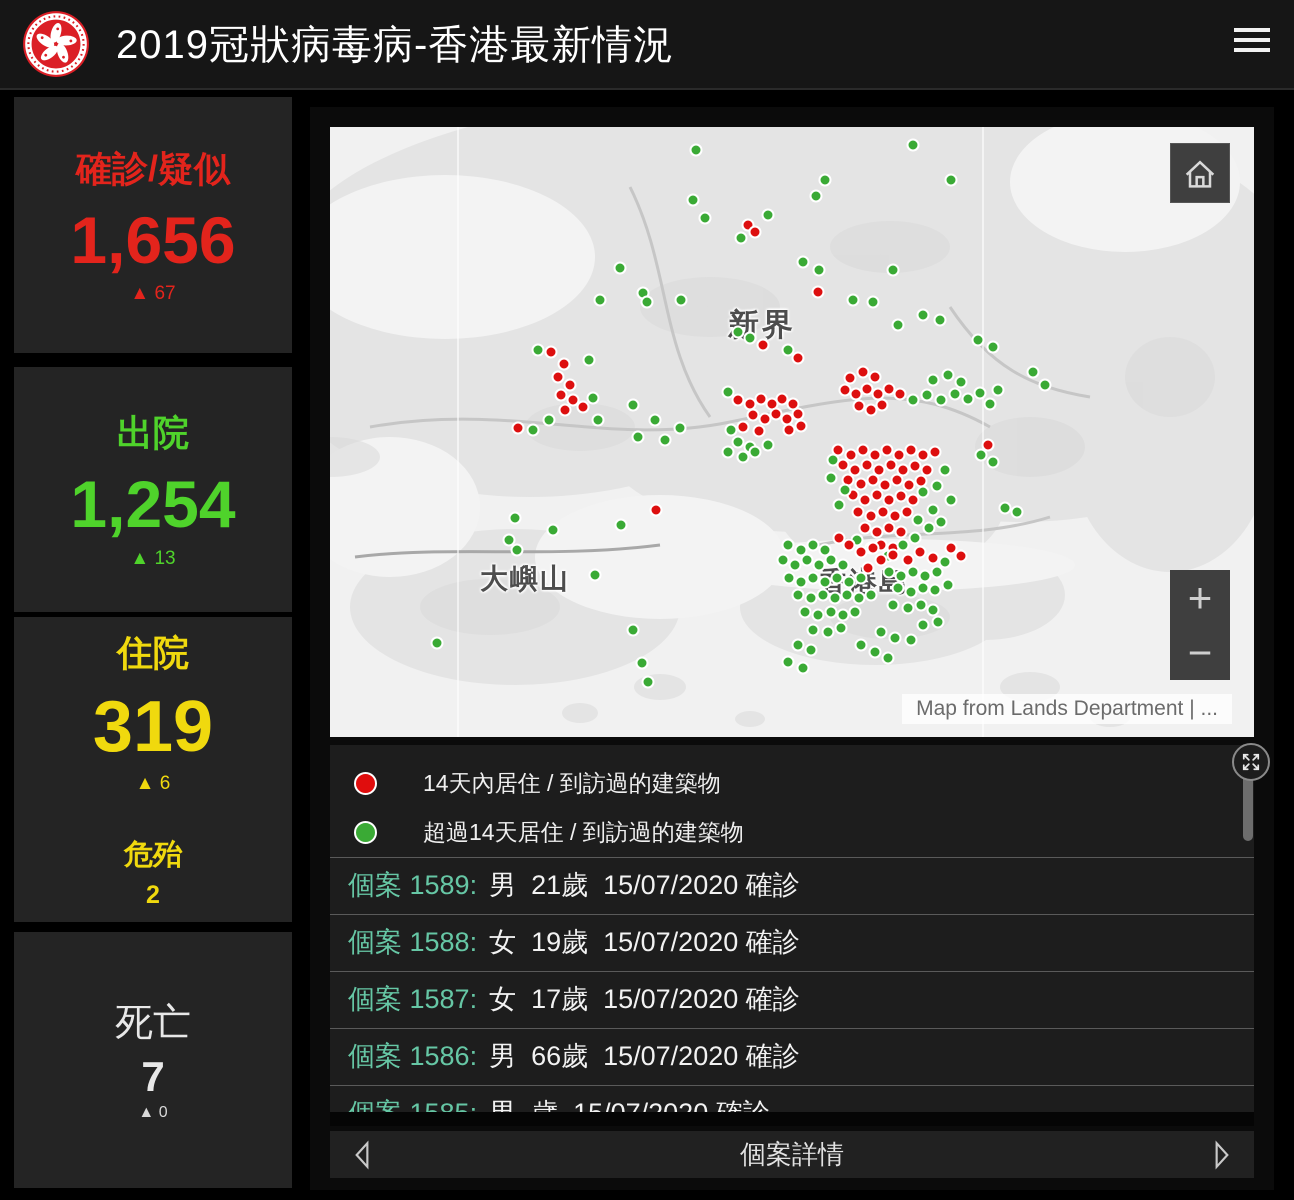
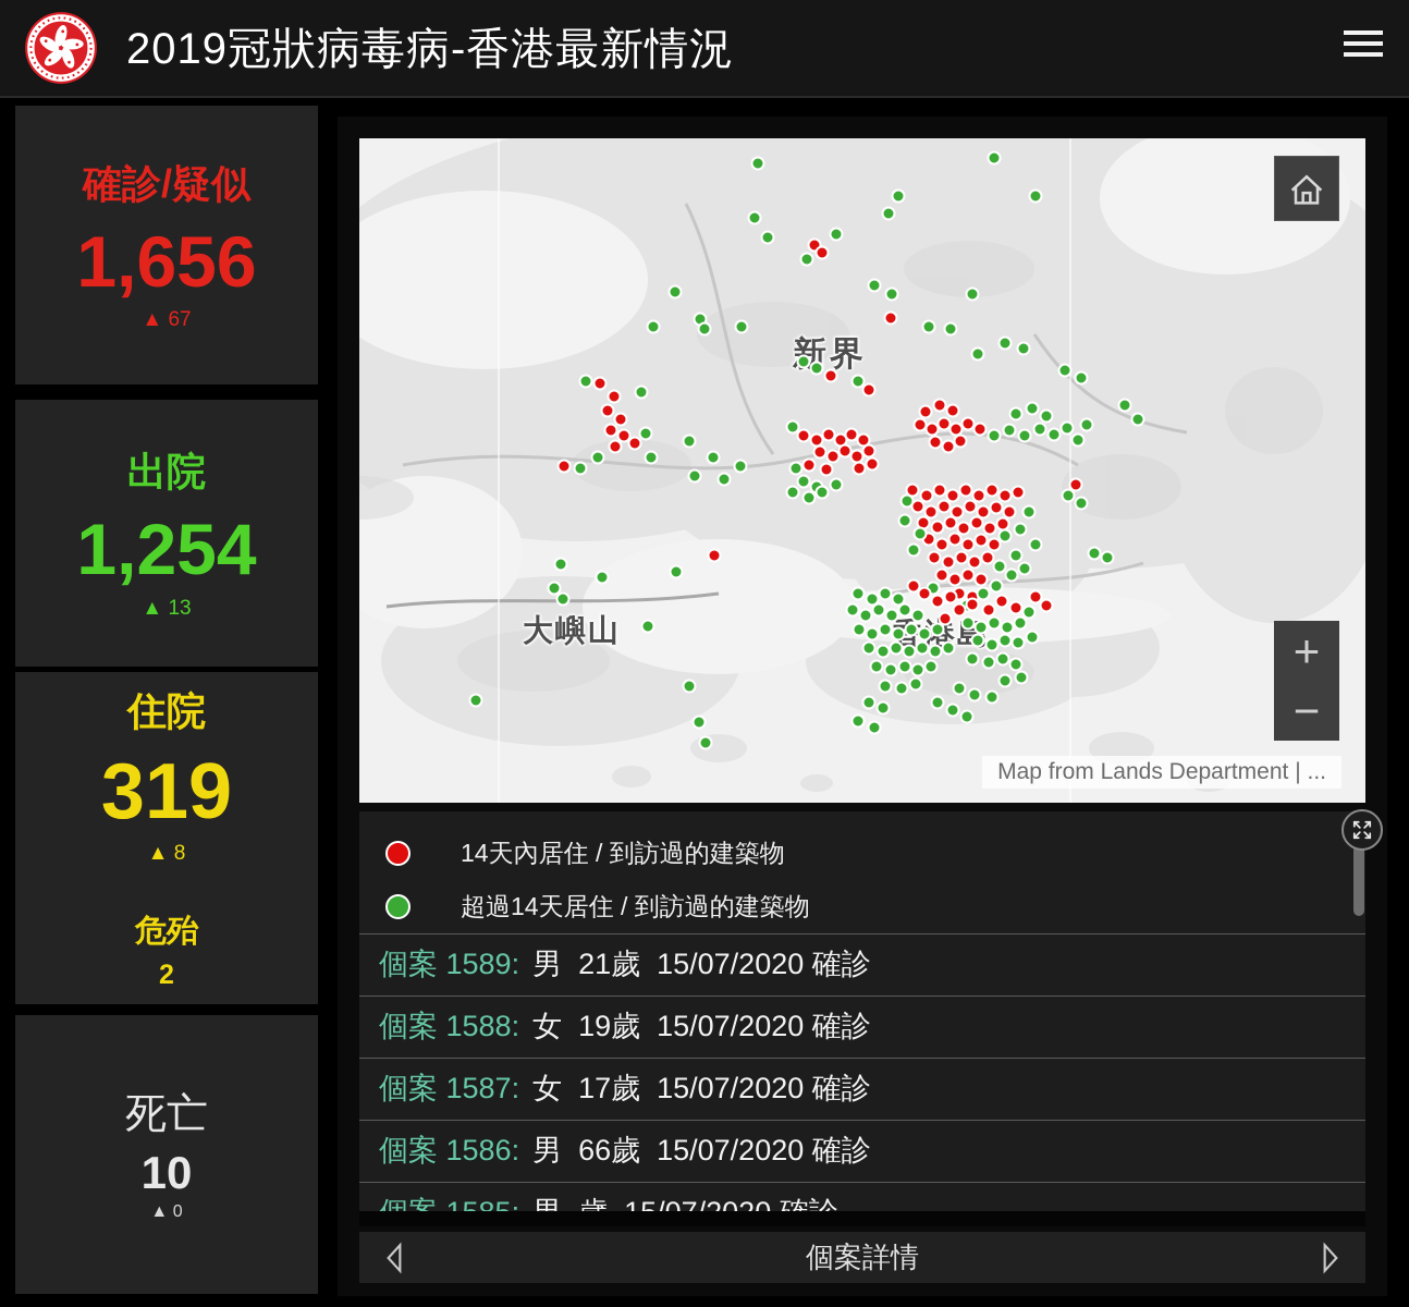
  2019冠狀病毒病-香港最新情況
  確診/疑似
  1,656
  ▲ 67
  出院
  1,254
  ▲ 13
  住院
  319
- ▲ 6
+ ▲ 8
  危殆
  2
  死亡
- 7
+ 10
  ▲ 0
  新界
  大嶼山
  +
  −
  Map from Lands Department | ...
  14天內居住 / 到訪過的建築物
  超過14天居住 / 到訪過的建築物
  個案 1589:
  男 21歲 15/07/2020 確診
  個案 1588:
  女 19歲 15/07/2020 確診
  個案 1587:
  女 17歲 15/07/2020 確診
  個案 1586:
  男 66歲 15/07/2020 確診
  個案詳情
